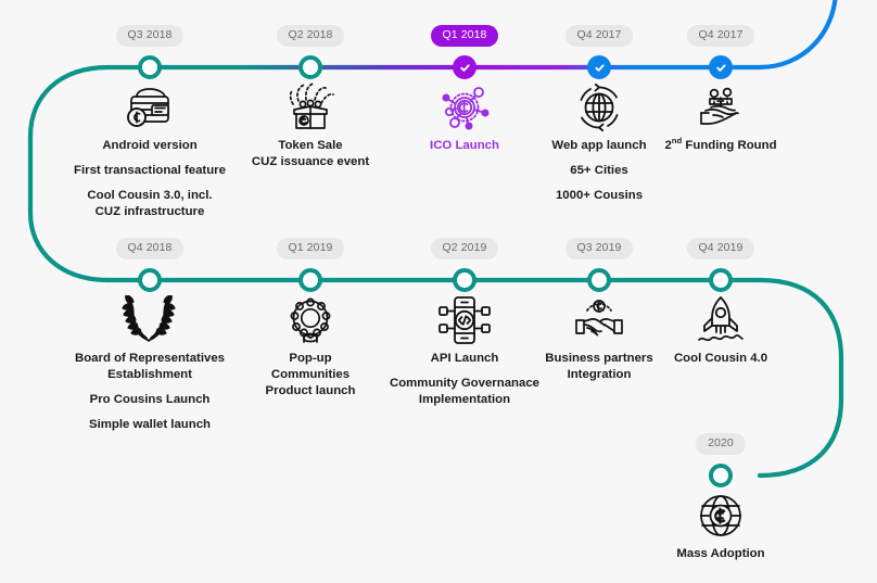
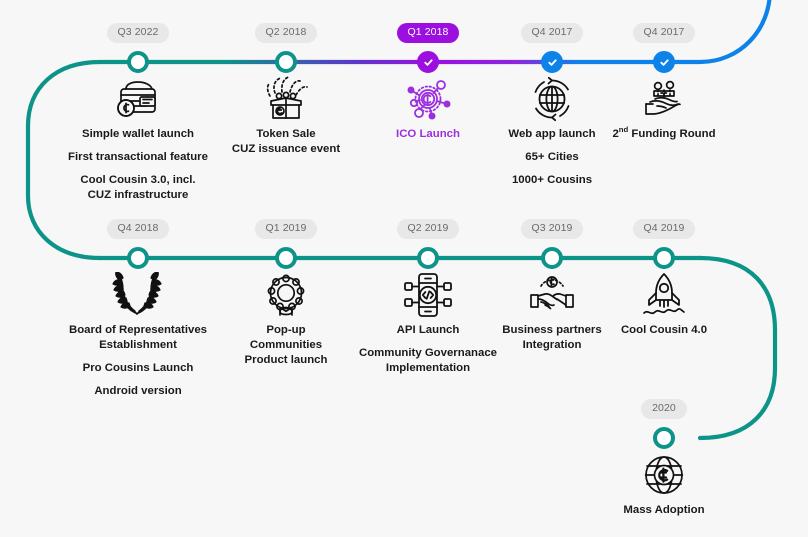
- Q3 2018
+ Q3 2022
- Android version
+ Simple wallet launch
  First transactional feature
  Cool Cousin 3.0, incl.
  CUZ infrastructure
  Q2 2018
  Token Sale
  CUZ issuance event
  Q1 2018
  ICO Launch
  Q4 2017
  Web app launch
  65+ Cities
  1000+ Cousins
  Q4 2017
  2nd Funding Round
  Q4 2018
  Board of Representatives
  Establishment
  Pro Cousins Launch
- Simple wallet launch
+ Android version
  Q1 2019
  Pop-up
  Communities
  Product launch
  Q2 2019
  API Launch
  Community Governanace
  Implementation
  Q3 2019
  Business partners
  Integration
  Q4 2019
  Cool Cousin 4.0
  2020
  Mass Adoption
